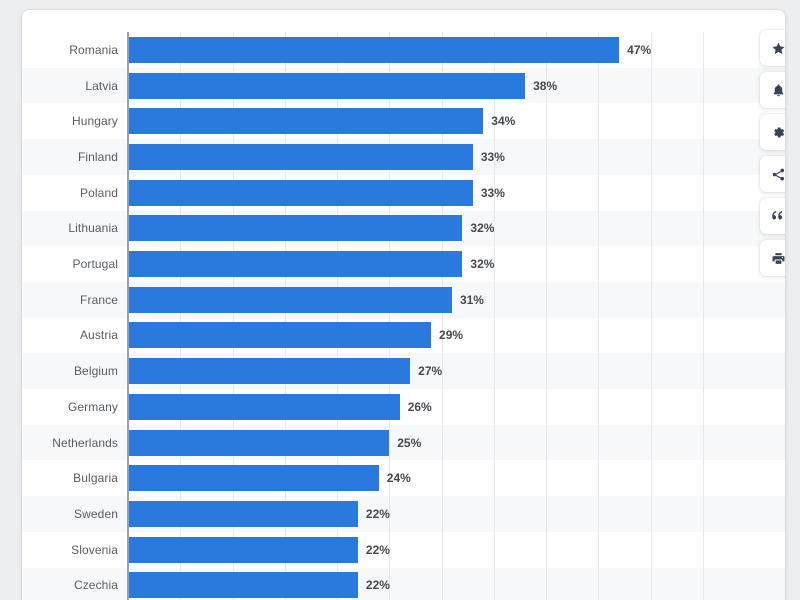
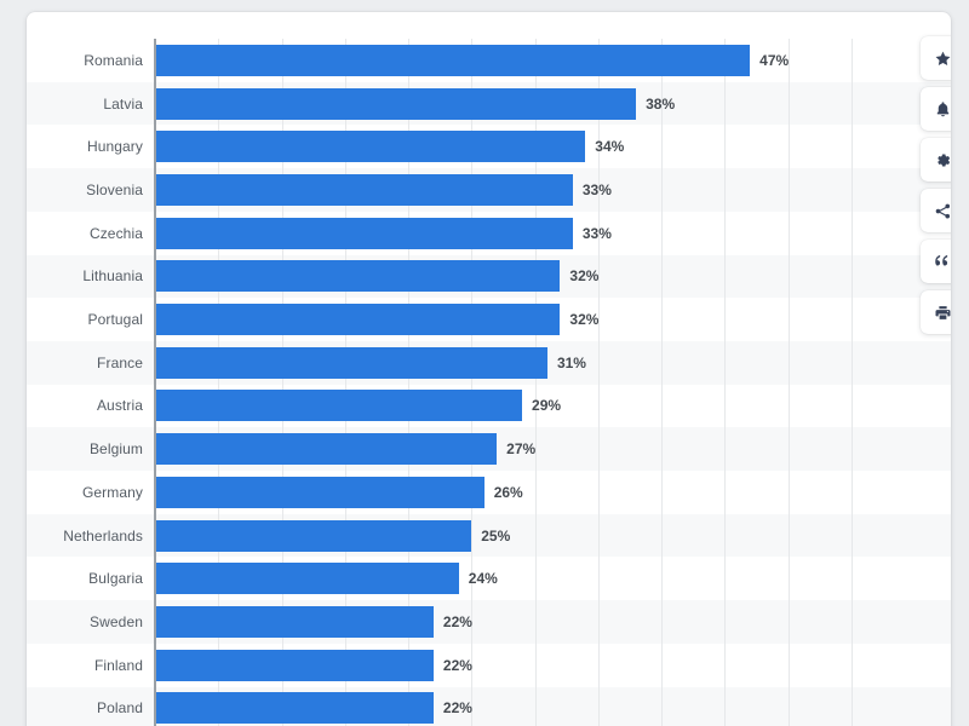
  Romania
  47%
  Latvia
  38%
  Hungary
  34%
- Finland
+ Slovenia
  33%
- Poland
+ Czechia
  33%
  Lithuania
  32%
  Portugal
  32%
  France
  31%
  Austria
  29%
  Belgium
  27%
  Germany
  26%
  Netherlands
  25%
  Bulgaria
  24%
  Sweden
  22%
- Slovenia
+ Finland
  22%
- Czechia
+ Poland
  22%
